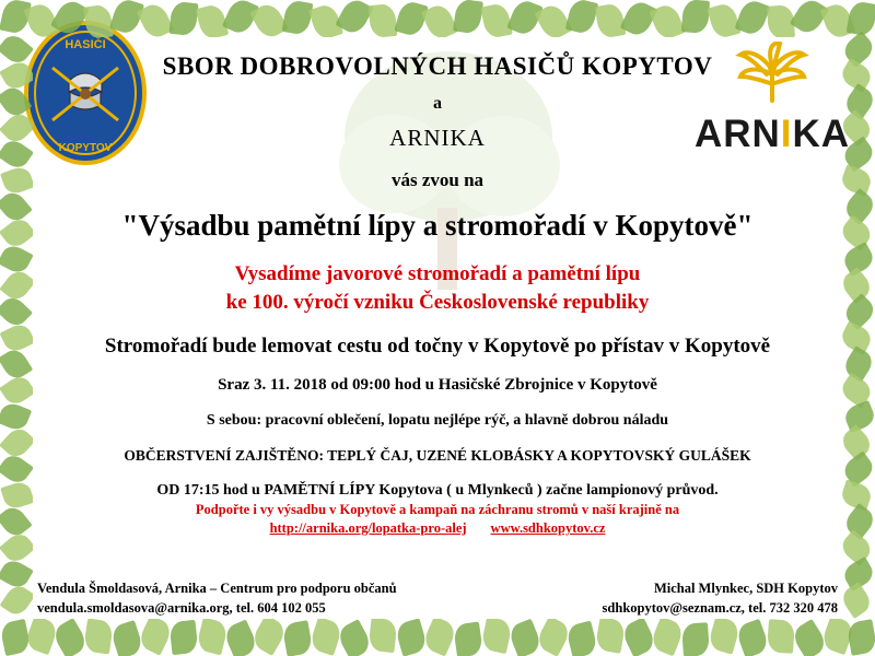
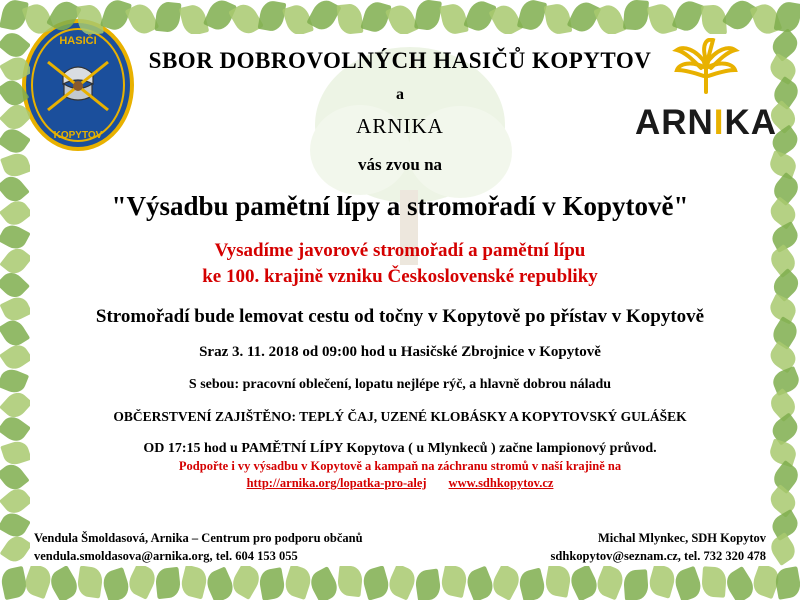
  HASIČI
  KOPYTOV
  ARNIKA
  SBOR DOBROVOLNÝCH HASIČŮ KOPYTOV
  a
  ARNIKA
  vás zvou na
  "Výsadbu pamětní lípy a stromořadí v Kopytově"
  Vysadíme javorové stromořadí a pamětní lípu
- ke 100. výročí vzniku Československé republiky
+ ke 100. krajině vzniku Československé republiky
  Stromořadí bude lemovat cestu od točny v Kopytově po přístav v Kopytově
  Sraz 3. 11. 2018 od 09:00 hod u Hasičské Zbrojnice v Kopytově
  S sebou: pracovní oblečení, lopatu nejlépe rýč, a hlavně dobrou náladu
  OBČERSTVENÍ ZAJIŠTĚNO: TEPLÝ ČAJ, UZENÉ KLOBÁSKY A KOPYTOVSKÝ GULÁŠEK
  OD 17:15 hod u PAMĚTNÍ LÍPY Kopytova ( u Mlynkeců ) začne lampionový průvod.
  Podpořte i vy výsadbu v Kopytově a kampaň na záchranu stromů v naší krajině na
  http://arnika.org/lopatka-pro-alej www.sdhkopytov.cz
  Vendula Šmoldasová, Arnika – Centrum pro podporu občanů
- vendula.smoldasova@arnika.org, tel. 604 102 055
+ vendula.smoldasova@arnika.org, tel. 604 153 055
  Michal Mlynkec, SDH Kopytov
  sdhkopytov@seznam.cz, tel. 732 320 478
